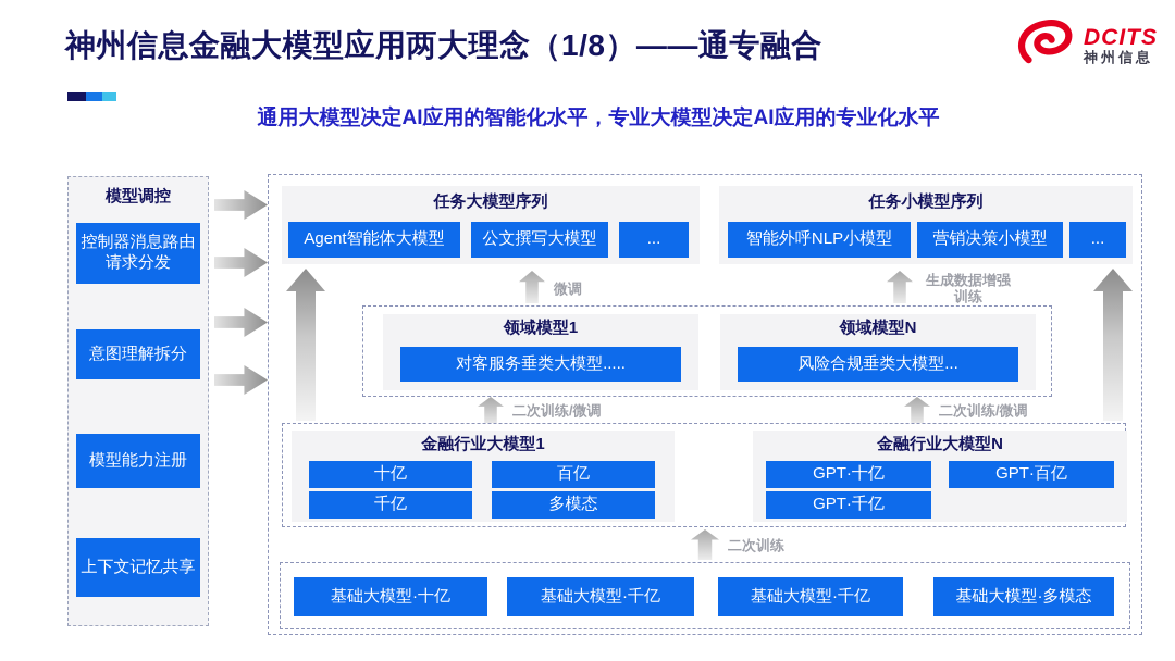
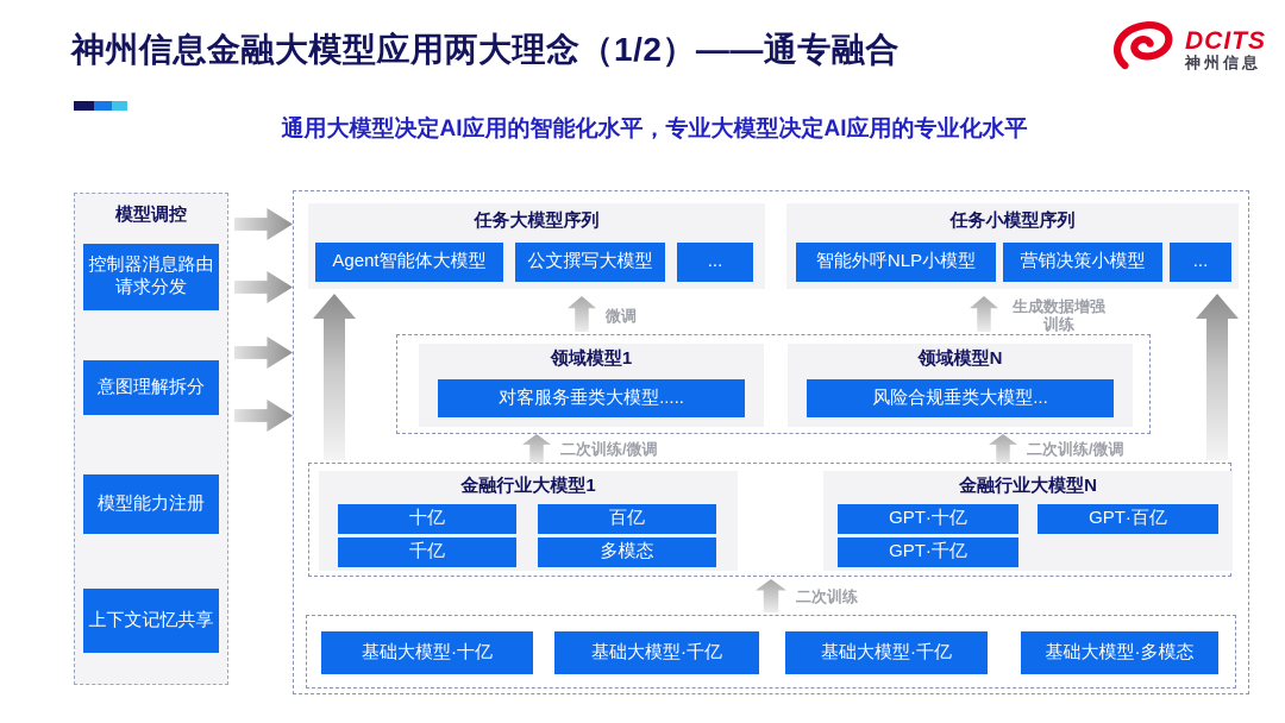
- 神州信息金融大模型应用两大理念（1/8）——通专融合
+ 神州信息金融大模型应用两大理念（1/2）——通专融合
  通用大模型决定AI应用的智能化水平，专业大模型决定AI应用的专业化水平
  DCITS
  神州信息
  模型调控
  控制器消息路由请求分发
  意图理解拆分
  模型能力注册
  上下文记忆共享
  任务大模型序列
  Agent智能体大模型
  公文撰写大模型
  ...
  任务小模型序列
  智能外呼NLP小模型
  营销决策小模型
  ...
  微调
  生成数据增强训练
  领域模型1
  对客服务垂类大模型.....
  领域模型N
  风险合规垂类大模型...
  二次训练/微调
  二次训练/微调
  金融行业大模型1
  十亿
  百亿
  千亿
  多模态
  金融行业大模型N
  GPT·十亿
  GPT·百亿
  GPT·千亿
  二次训练
  基础大模型·十亿
  基础大模型·千亿
  基础大模型·千亿
  基础大模型·多模态
